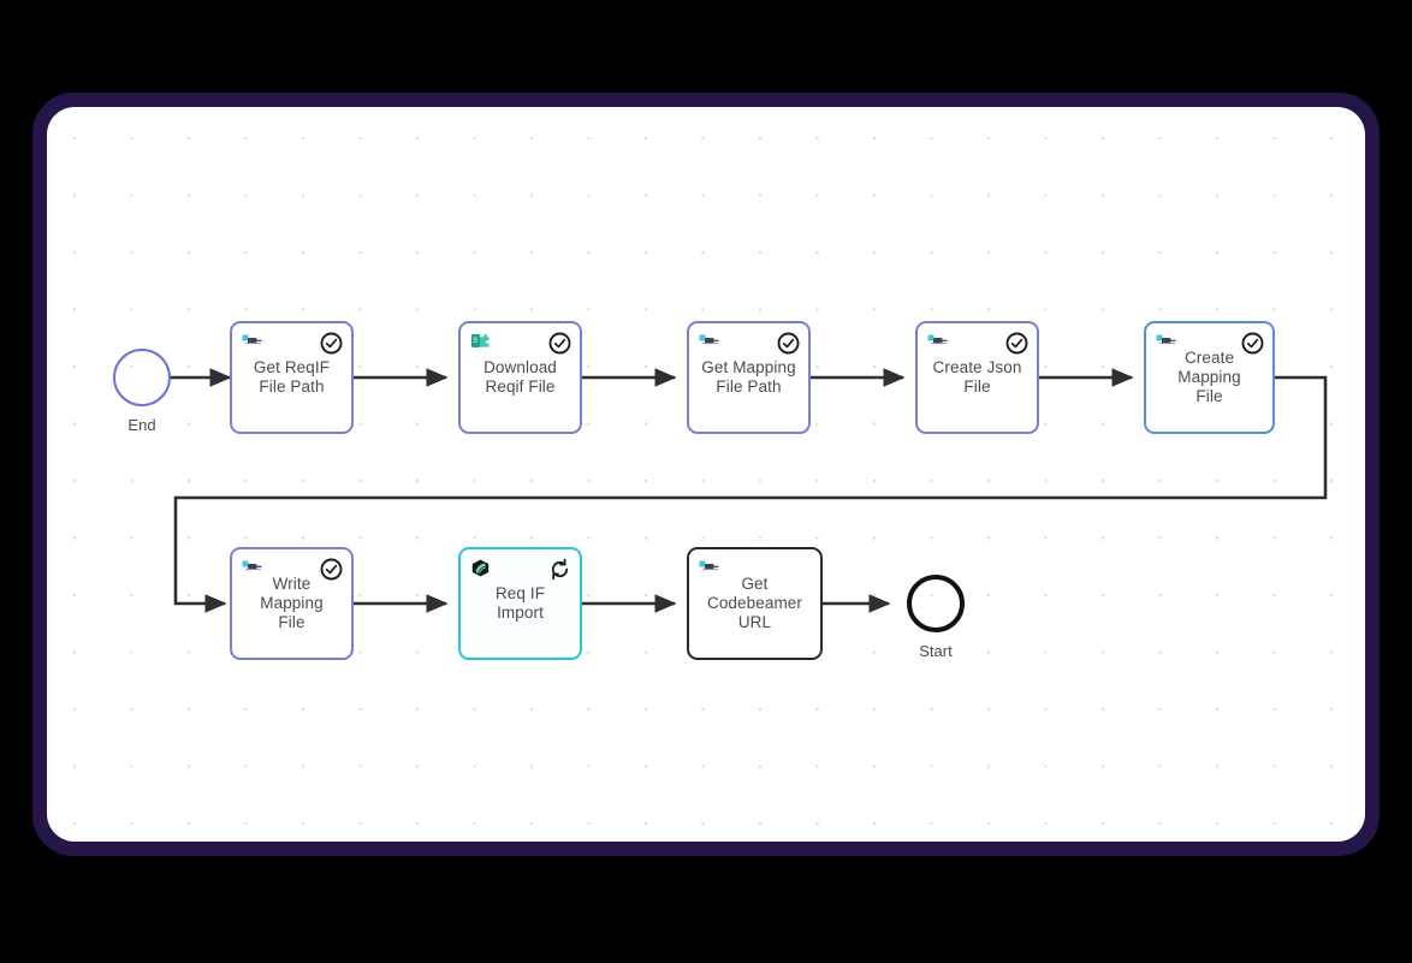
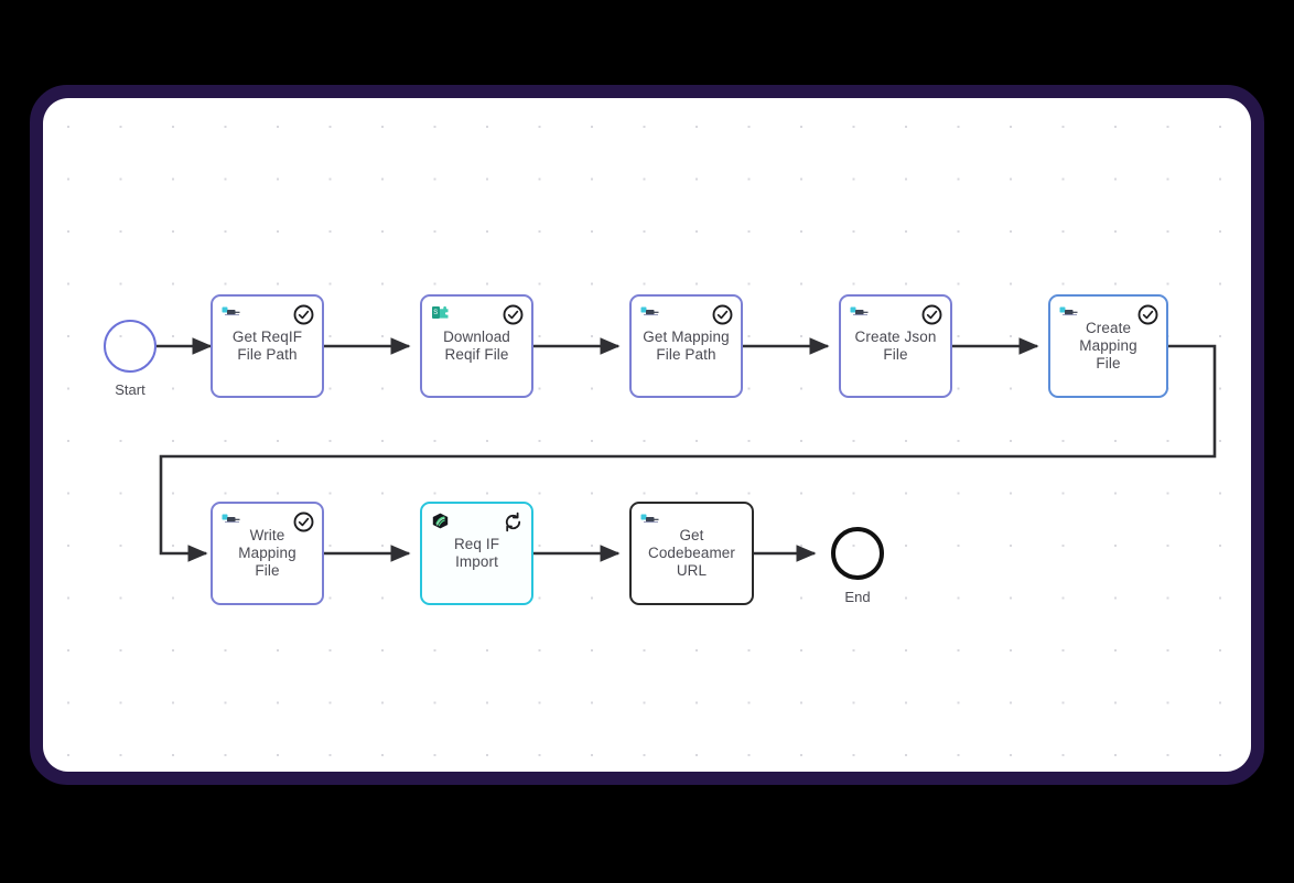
- End
+ Start
  Get ReqIF
  File Path
  Download
  Reqif File
  Get Mapping
  File Path
  Create Json
  File
  Create
  Mapping
  File
  Write
  Mapping
  File
  Req IF
  Import
  Get
  Codebeamer
  URL
- Start
+ End
